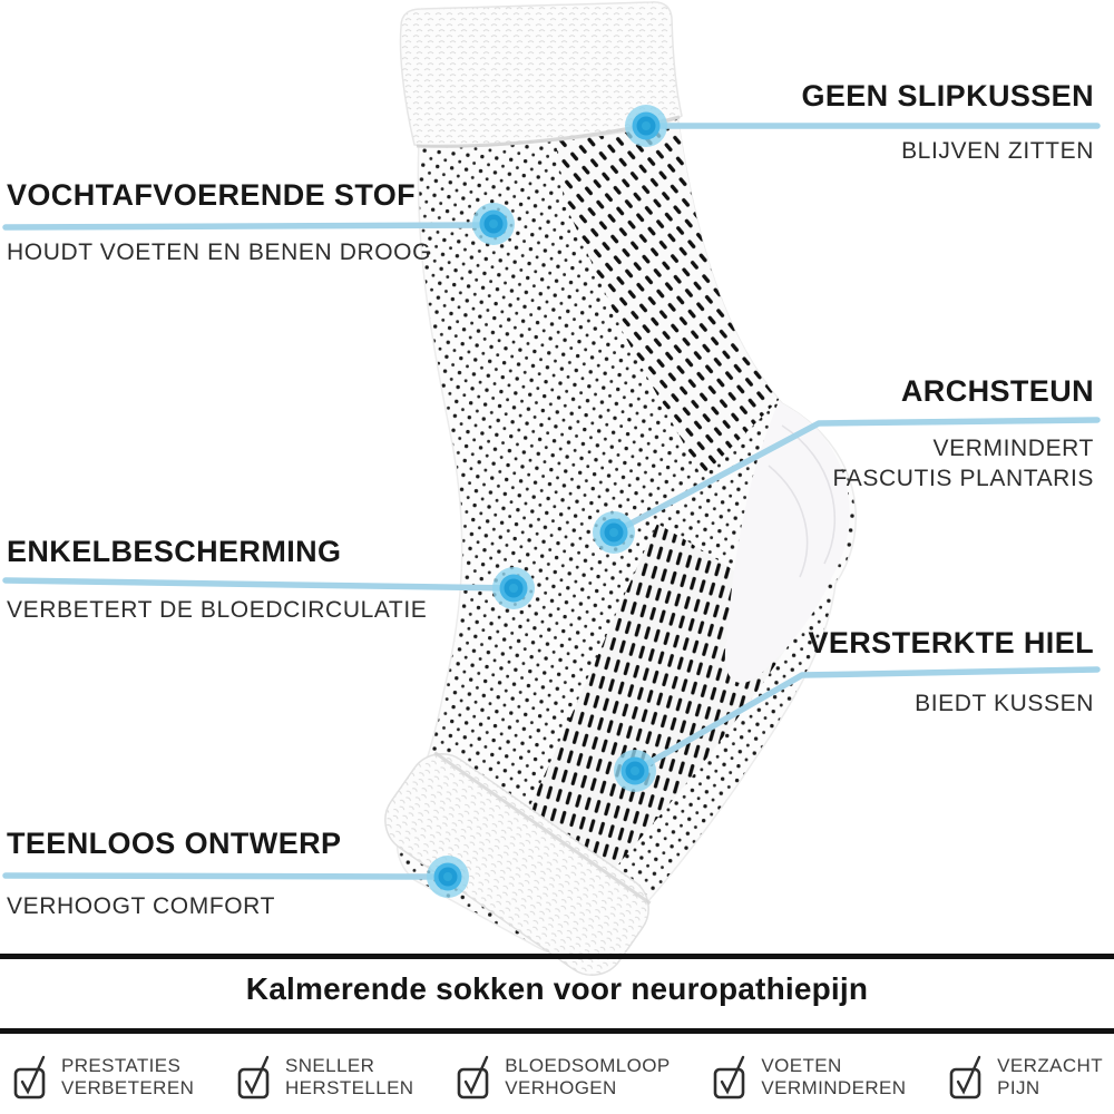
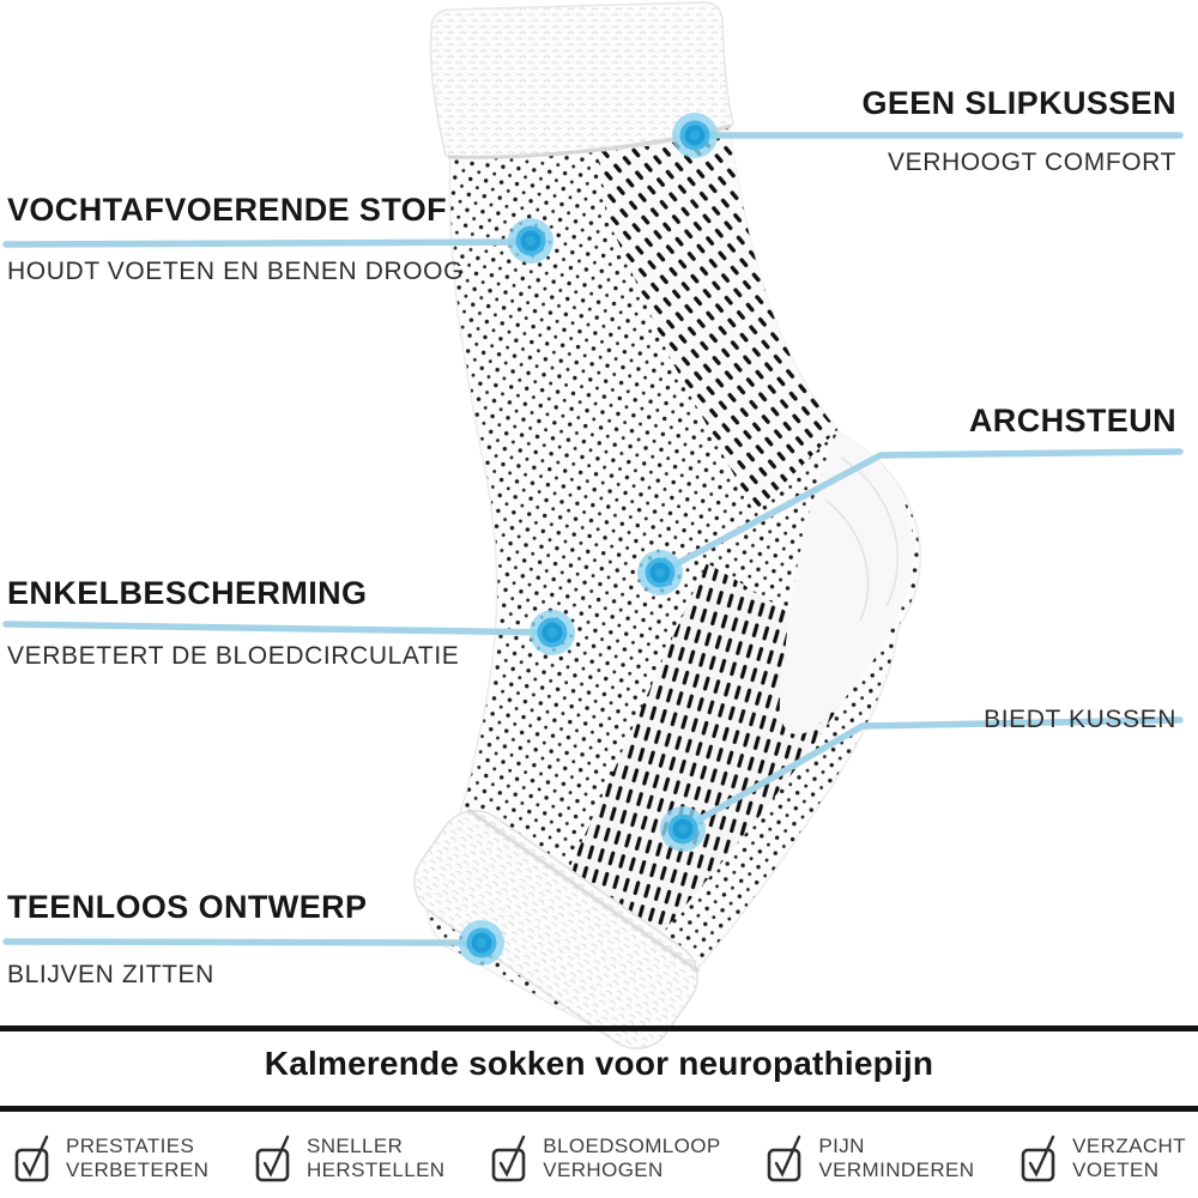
  GEEN SLIPKUSSEN
- BLIJVEN ZITTEN
+ VERHOOGT COMFORT
  VOCHTAFVOERENDE STOF
  HOUDT VOETEN EN BENEN DROOG
  ARCHSTEUN
- VERMINDERT FASCUTIS PLANTARIS
  ENKELBESCHERMING
  VERBETERT DE BLOEDCIRCULATIE
- VERSTERKTE HIEL
  BIEDT KUSSEN
  TEENLOOS ONTWERP
- VERHOOGT COMFORT
+ BLIJVEN ZITTEN
  Kalmerende sokken voor neuropathiepijn
  PRESTATIES
  VERBETEREN
  SNELLER
  HERSTELLEN
  BLOEDSOMLOOP
  VERHOGEN
- VOETEN
+ PIJN
  VERMINDEREN
  VERZACHT
- PIJN
+ VOETEN
